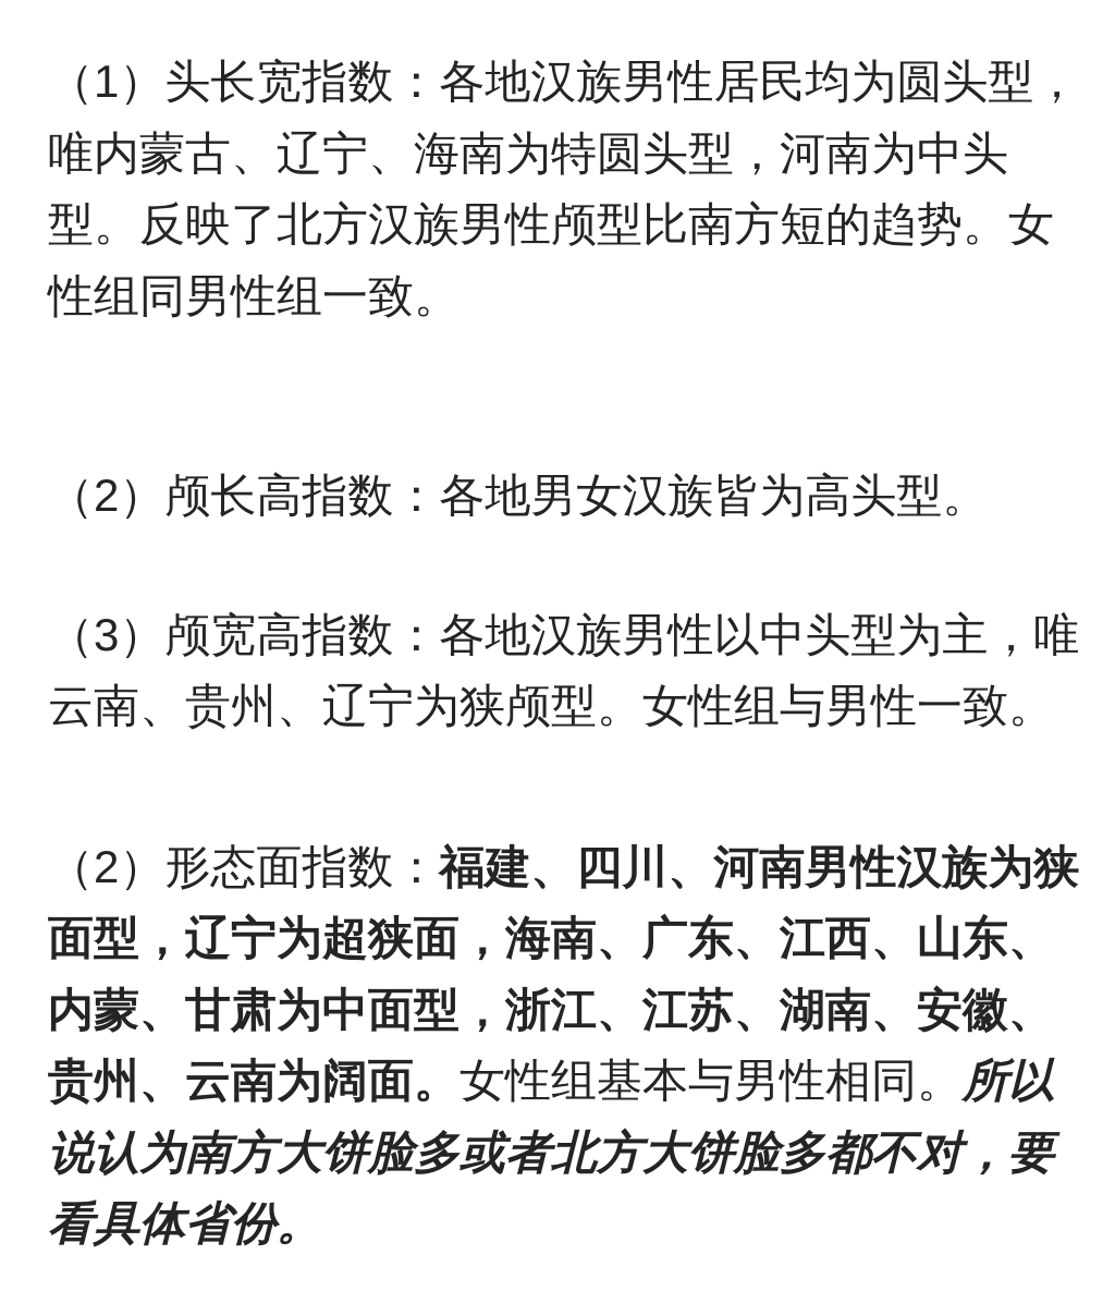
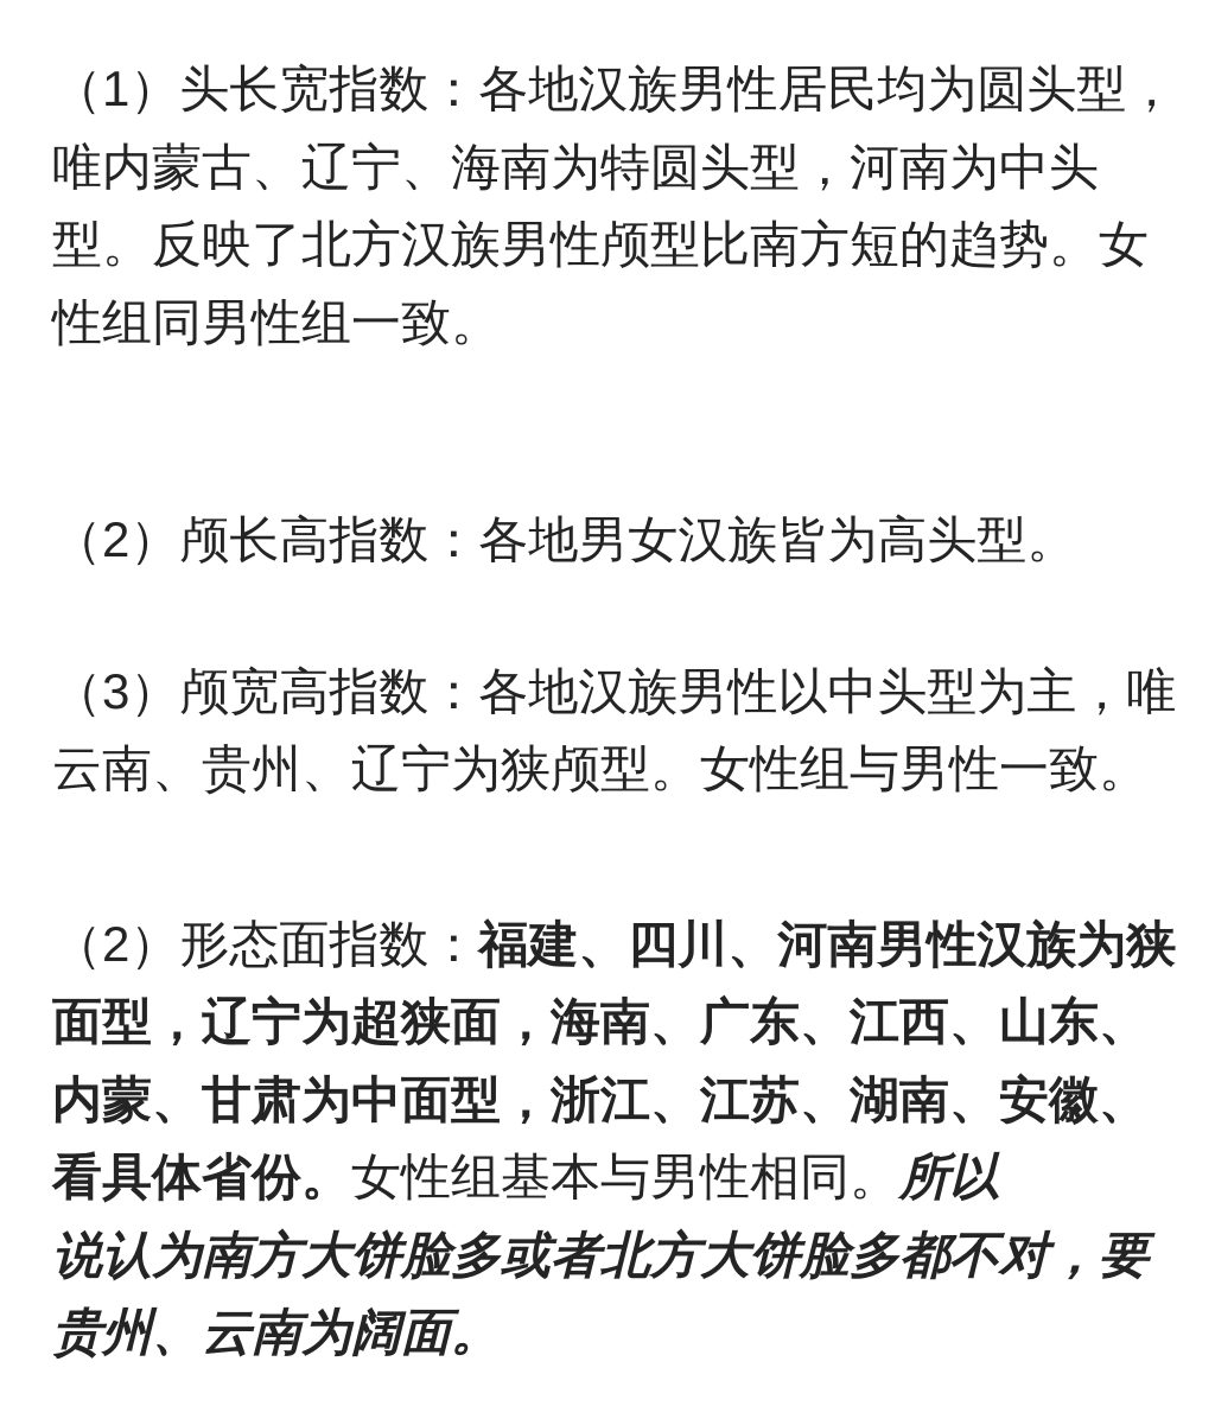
  （1）头长宽指数：各地汉族男性居民均为圆头型，
  唯内蒙古、辽宁、海南为特圆头型，河南为中头
  型。反映了北方汉族男性颅型比南方短的趋势。女
  性组同男性组一致。
  （2）颅长高指数：各地男女汉族皆为高头型。
  （3）颅宽高指数：各地汉族男性以中头型为主，唯
  云南、贵州、辽宁为狭颅型。女性组与男性一致。
  （2）形态面指数：福建、四川、河南男性汉族为狭
  面型，辽宁为超狭面，海南、广东、江西、山东、
  内蒙、甘肃为中面型，浙江、江苏、湖南、安徽、
- 贵州、云南为阔面。女性组基本与男性相同。所以
+ 看具体省份。女性组基本与男性相同。所以
  说认为南方大饼脸多或者北方大饼脸多都不对，要
- 看具体省份。
+ 贵州、云南为阔面。
